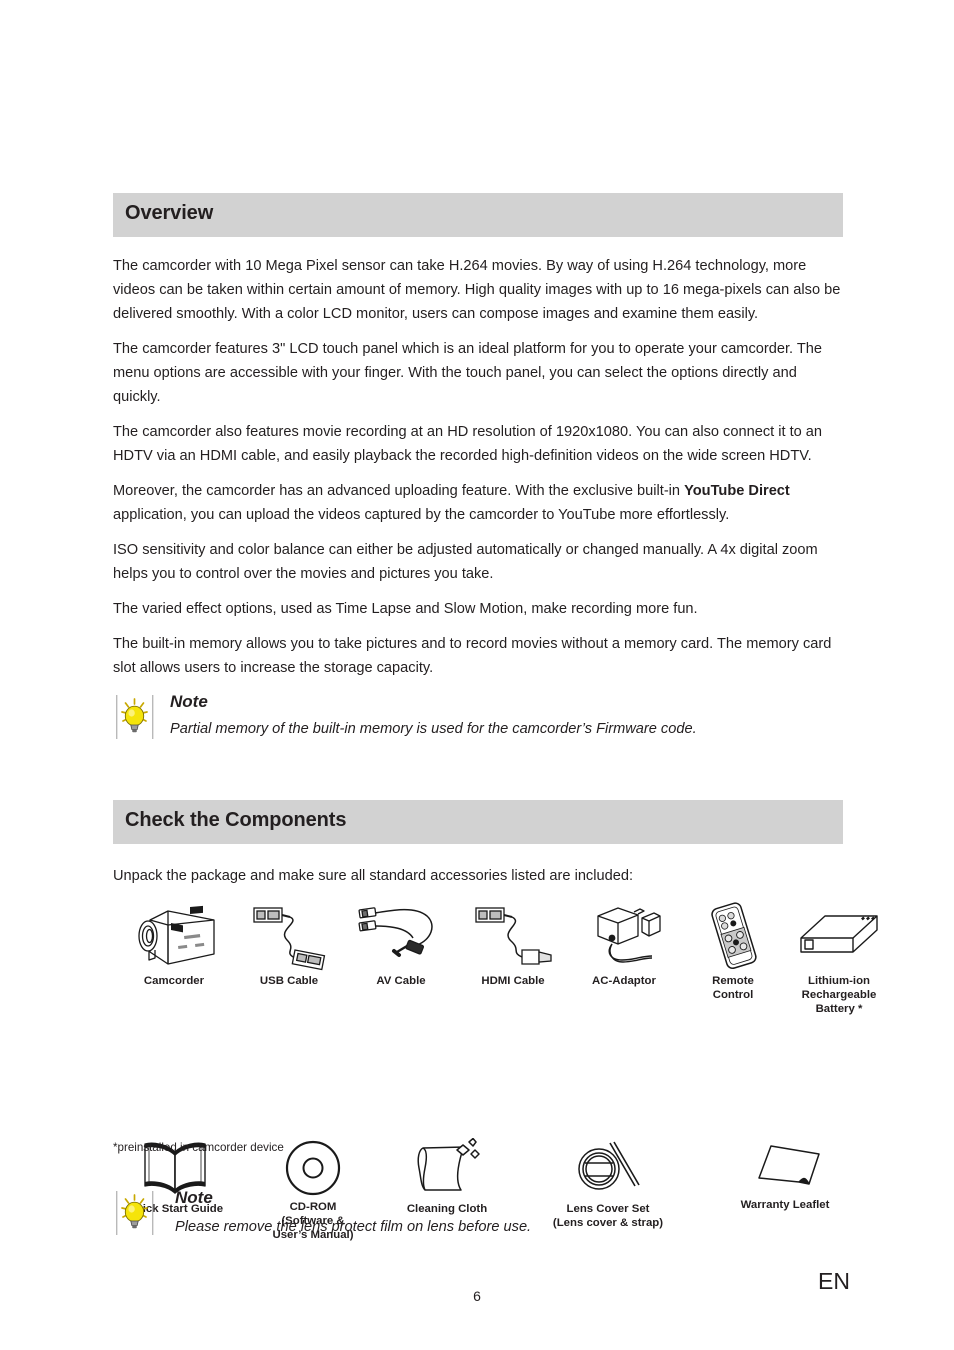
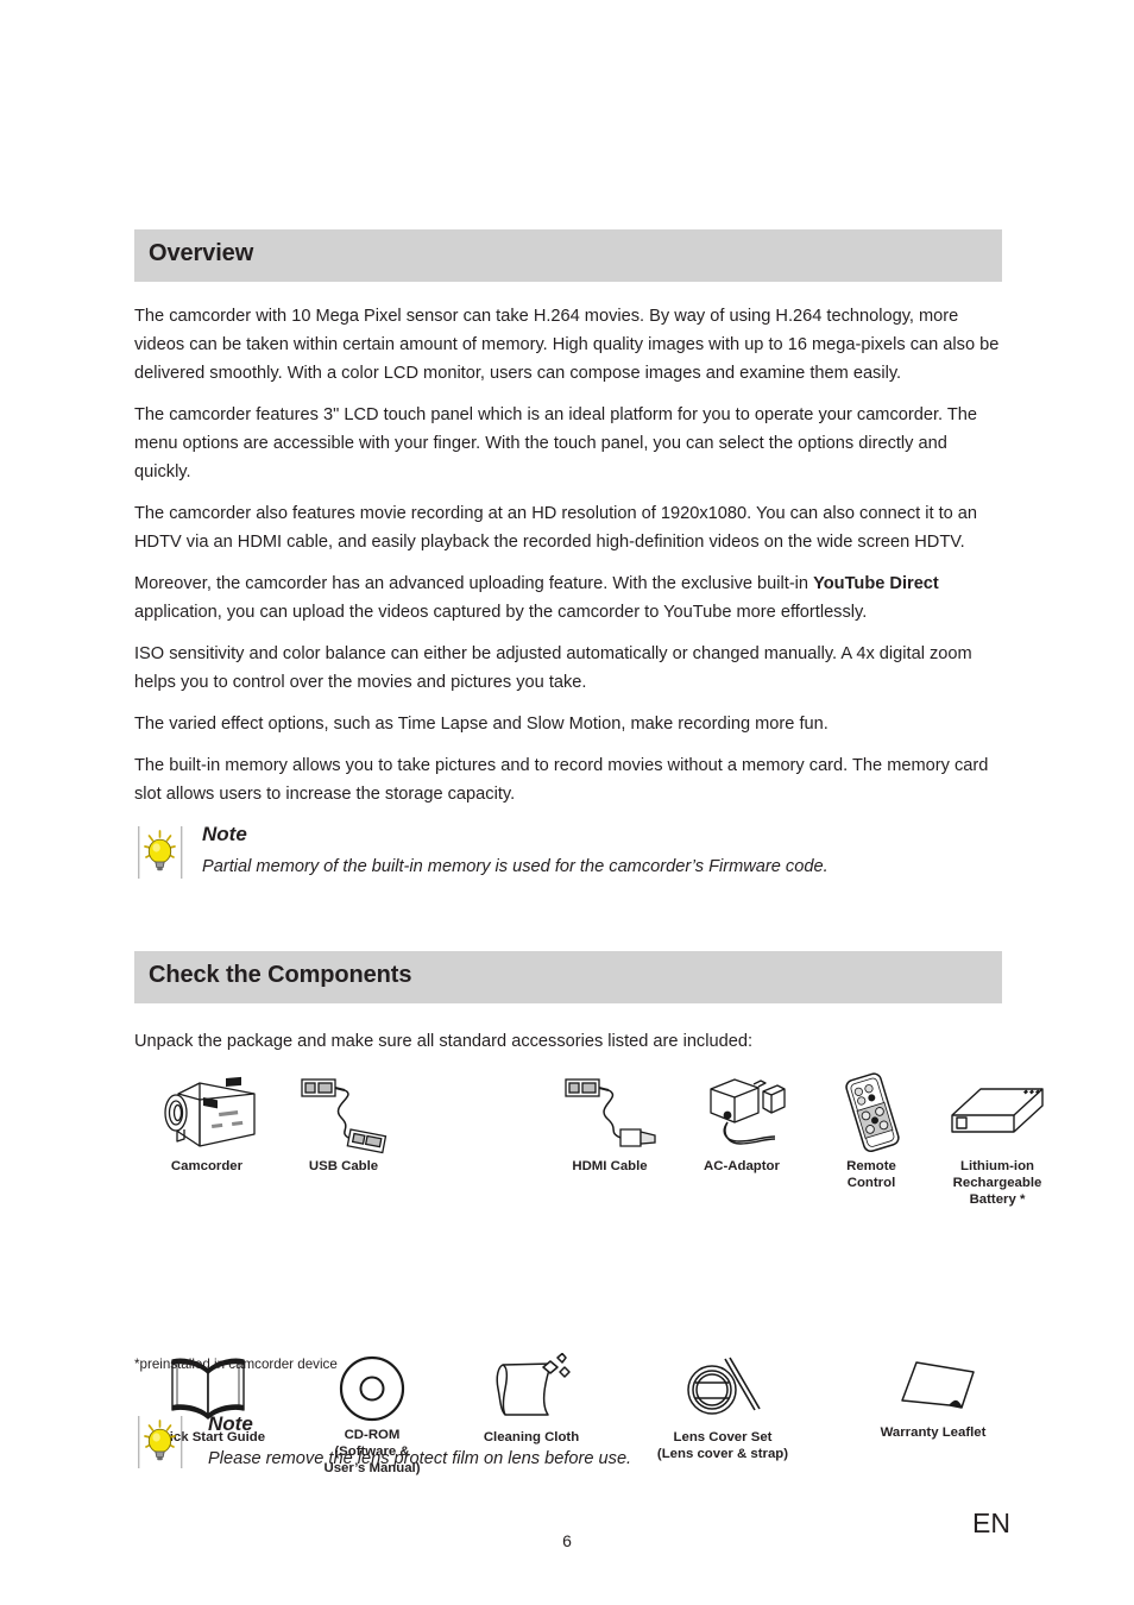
  Overview
  The camcorder with 10 Mega Pixel sensor can take H.264 movies. By way of using H.264 technology, more videos can be taken within certain amount of memory. High quality images with up to 16 mega-pixels can also be delivered smoothly. With a color LCD monitor, users can compose images and examine them easily.
  The camcorder features 3" LCD touch panel which is an ideal platform for you to operate your camcorder. The menu options are accessible with your finger. With the touch panel, you can select the options directly and quickly.
  The camcorder also features movie recording at an HD resolution of 1920x1080. You can also connect it to an HDTV via an HDMI cable, and easily playback the recorded high-definition videos on the wide screen HDTV.
  Moreover, the camcorder has an advanced uploading feature. With the exclusive built-in YouTube Direct application, you can upload the videos captured by the camcorder to YouTube more effortlessly.
  ISO sensitivity and color balance can either be adjusted automatically or changed manually. A 4x digital zoom helps you to control over the movies and pictures you take.
- The varied effect options, used as Time Lapse and Slow Motion, make recording more fun.
+ The varied effect options, such as Time Lapse and Slow Motion, make recording more fun.
  The built-in memory allows you to take pictures and to record movies without a memory card. The memory card slot allows users to increase the storage capacity.
  Note
  Partial memory of the built-in memory is used for the camcorder’s Firmware code.
  Check the Components
  Unpack the package and make sure all standard accessories listed are included:
  Camcorder
  USB Cable
- AV Cable
  HDMI Cable
  AC-Adaptor
  Remote
  Control
  Lithium-ion
  Rechargeable
  Battery *
  ck Start Guide
  CD-ROM
  (Software &
  User’s Manual)
  Cleaning Cloth
  Lens Cover Set
  (Lens cover & strap)
  Warranty Leaflet
  *preinstalled in camcorder device
  Note
  Please remove the lens protect film on lens before use.
  6
  EN
